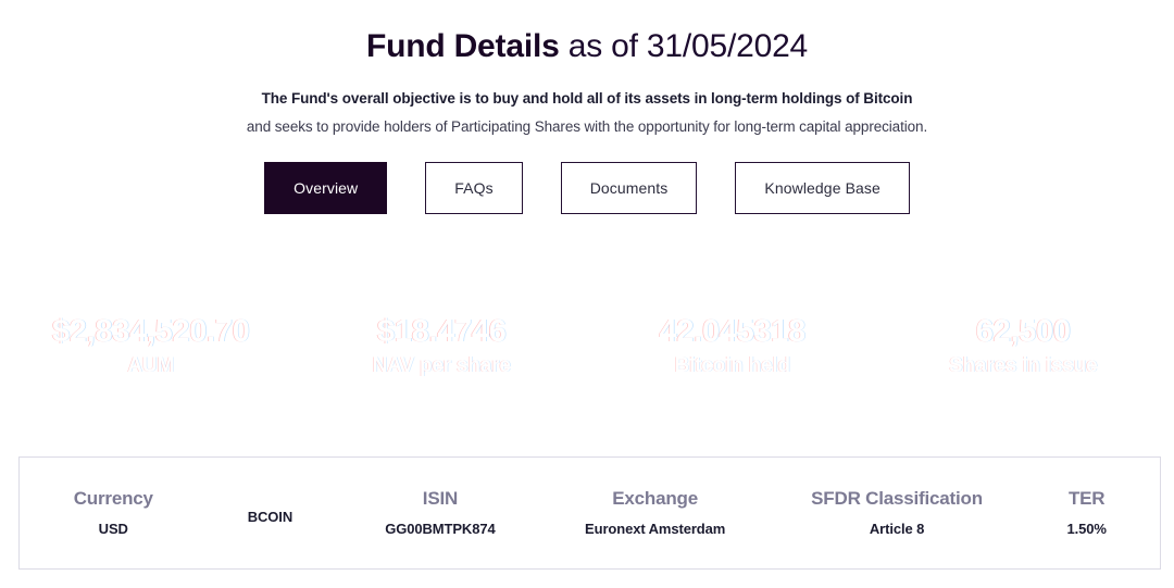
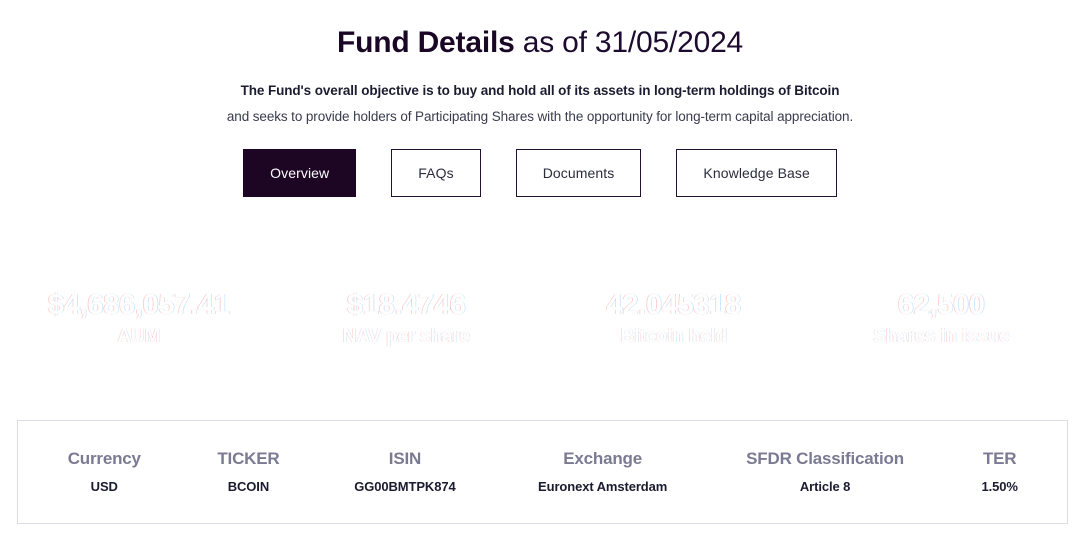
  Fund Details as of 31/05/2024
  The Fund's overall objective is to buy and hold all of its assets in long-term holdings of Bitcoin
  and seeks to provide holders of Participating Shares with the opportunity for long-term capital appreciation.
  Overview
  FAQs
  Documents
  Knowledge Base
- $2,834,520.70
+ $4,686,057.41
  AUM
  $18.4746
  NAV per share
  42.045318
  Bitcoin held
  62,500
  Shares in issue
  Currency
  USD
+ TICKER
  BCOIN
  ISIN
  GG00BMTPK874
  Exchange
  Euronext Amsterdam
  SFDR Classification
  Article 8
  TER
  1.50%
